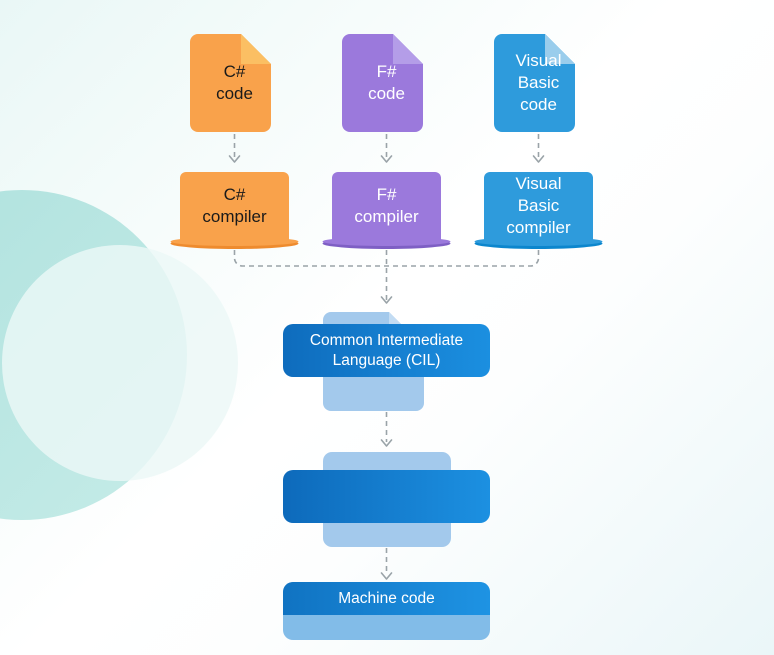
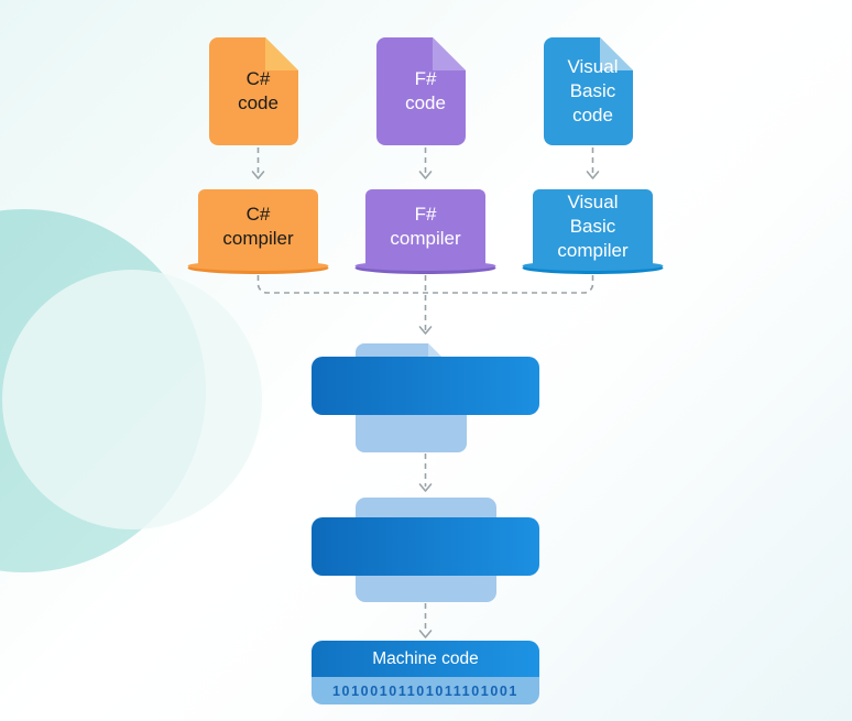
  C#
  code
  F#
  code
  Visual
  Basic
  code
  C#
  compiler
  F#
  compiler
  Visual
  Basic
  compiler
- Common Intermediate
- Language (CIL)
  Machine code
+ 10100101101011101001
